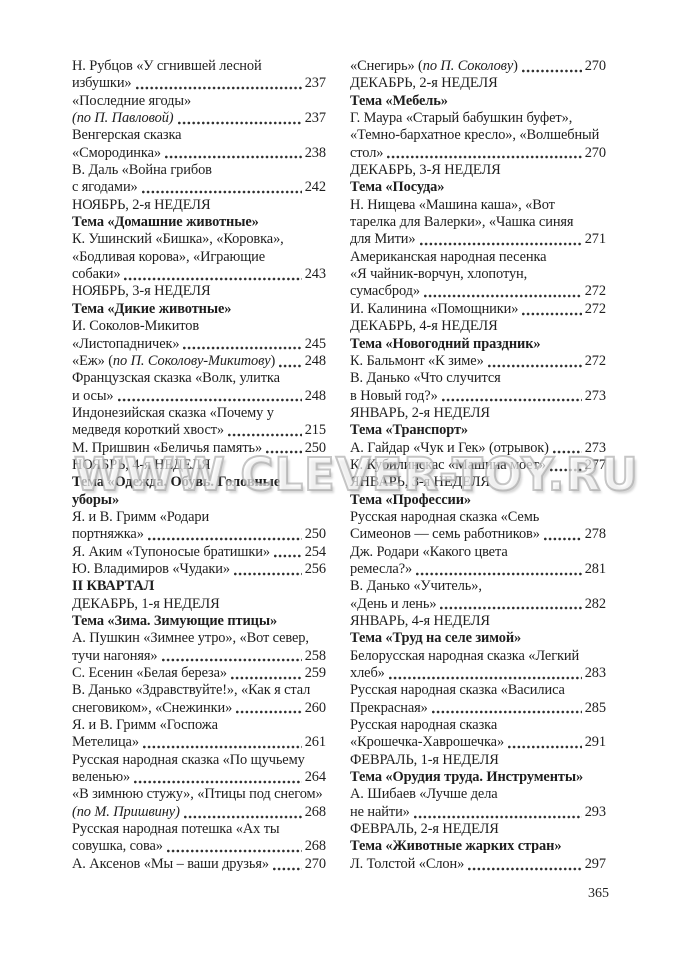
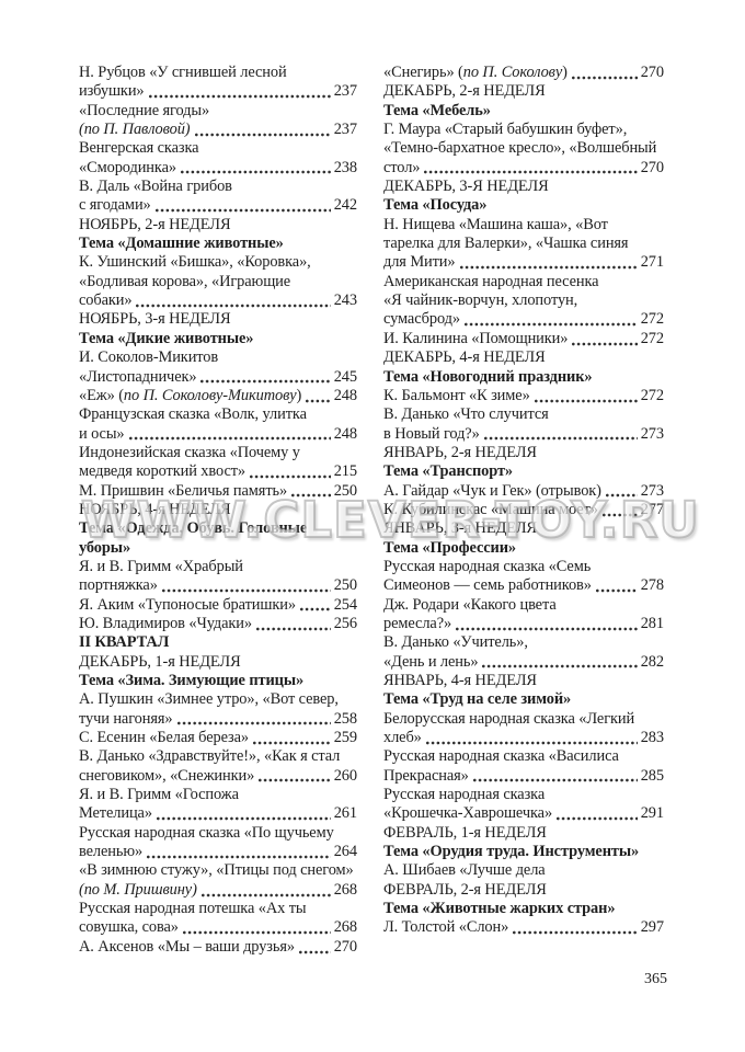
  Н. Рубцов «У сгнившей лесной
  избушки»
  237
  «Последние ягоды»
  (по П. Павловой)
  237
  Венгерская сказка
  «Смородинка»
  238
  В. Даль «Война грибов
  с ягодами»
  242
  НОЯБРЬ, 2-я НЕДЕЛЯ
  Тема «Домашние животные»
  К. Ушинский «Бишка», «Коровка»,
  «Бодливая корова», «Играющие
  собаки»
  243
  НОЯБРЬ, 3-я НЕДЕЛЯ
  Тема «Дикие животные»
  И. Соколов-Микитов
  «Листопадничек»
  245
  «Еж» (по П. Соколову-Микитову)
  248
  Французская сказка «Волк, улитка
  и осы»
  248
  Индонезийская сказка «Почему у
  медведя короткий хвост»
  215
  М. Пришвин «Беличья память»
  250
  НОЯБРЬ, 4-я НЕДЕЛЯ
  Тема «Одежда. Обувь. Головные
  уборы»
- Я. и В. Гримм «Родари
+ Я. и В. Гримм «Храбрый
  портняжка»
  250
  Я. Аким «Тупоносые братишки»
  254
  Ю. Владимиров «Чудаки»
  256
  II КВАРТАЛ
  ДЕКАБРЬ, 1-я НЕДЕЛЯ
  Тема «Зима. Зимующие птицы»
  А. Пушкин «Зимнее утро», «Вот север,
  тучи нагоняя»
  258
  С. Есенин «Белая береза»
  259
  В. Данько «Здравствуйте!», «Как я стал
  снеговиком», «Снежинки»
  260
  Я. и В. Гримм «Госпожа
  Метелица»
  261
  Русская народная сказка «По щучьему
  веленью»
  264
  «В зимнюю стужу», «Птицы под снегом»
  (по М. Пришвину)
  268
  Русская народная потешка «Ах ты
  совушка, сова»
  268
  А. Аксенов «Мы – ваши друзья»
  270
  «Снегирь» (по П. Соколову)
  270
  ДЕКАБРЬ, 2-я НЕДЕЛЯ
  Тема «Мебель»
  Г. Маура «Старый бабушкин буфет»,
  «Темно-бархатное кресло», «Волшебный
  стол»
  270
  ДЕКАБРЬ, 3-Я НЕДЕЛЯ
  Тема «Посуда»
  Н. Нищева «Машина каша», «Вот
  тарелка для Валерки», «Чашка синяя
  для Мити»
  271
  Американская народная песенка
  «Я чайник-ворчун, хлопотун,
  сумасброд»
  272
  И. Калинина «Помощники»
  272
  ДЕКАБРЬ, 4-я НЕДЕЛЯ
  Тема «Новогодний праздник»
  К. Бальмонт «К зиме»
  272
  В. Данько «Что случится
  в Новый год?»
  273
  ЯНВАРЬ, 2-я НЕДЕЛЯ
  Тема «Транспорт»
  А. Гайдар «Чук и Гек» (отрывок)
  273
  К. Кубилинскас «Машина моет»
  277
  ЯНВАРЬ, 3-я НЕДЕЛЯ
  Тема «Профессии»
  Русская народная сказка «Семь
  Симеонов — семь работников»
  278
  Дж. Родари «Какого цвета
  ремесла?»
  281
  В. Данько «Учитель»,
  «День и лень»
  282
  ЯНВАРЬ, 4-я НЕДЕЛЯ
  Тема «Труд на селе зимой»
  Белорусская народная сказка «Легкий
  хлеб»
  283
  Русская народная сказка «Василиса
  Прекрасная»
  285
  Русская народная сказка
  «Крошечка-Хаврошечка»
  291
  ФЕВРАЛЬ, 1-я НЕДЕЛЯ
  Тема «Орудия труда. Инструменты»
  А. Шибаев «Лучше дела
- не найти»
- 293
  ФЕВРАЛЬ, 2-я НЕДЕЛЯ
  Тема «Животные жарких стран»
  Л. Толстой «Слон»
  297
  WWW.CLEVER-TOY.RU
  365
